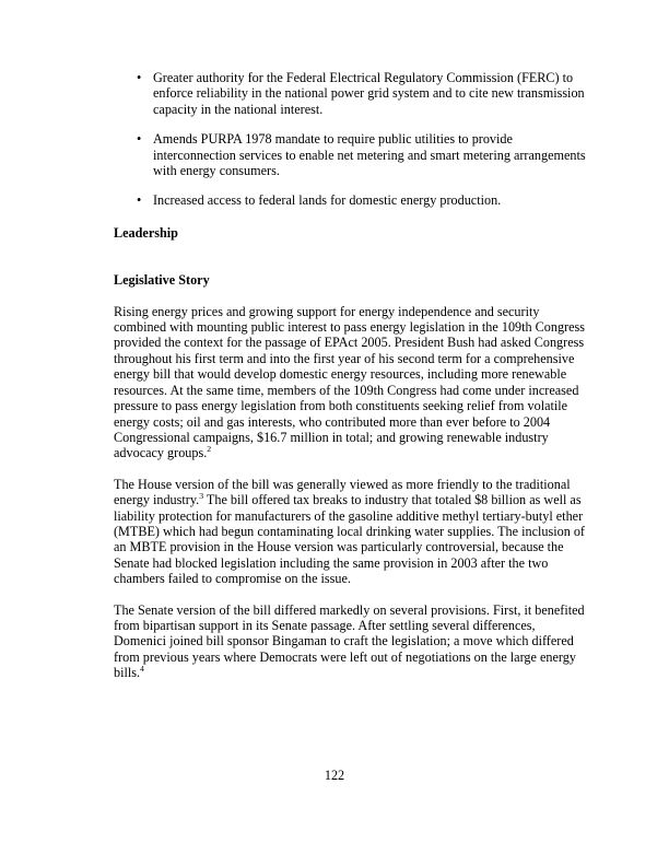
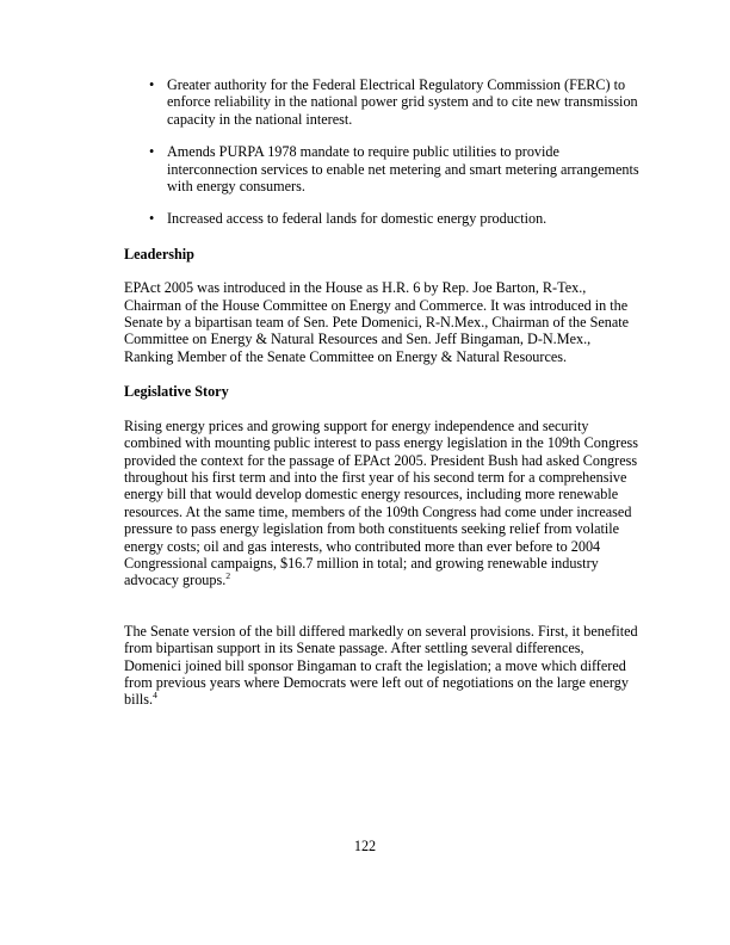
  •
  Greater authority for the Federal Electrical Regulatory Commission (FERC) to enforce reliability in the national power grid system and to cite new transmission capacity in the national interest.
  •
  Amends PURPA 1978 mandate to require public utilities to provide interconnection services to enable net metering and smart metering arrangements with energy consumers.
  •
  Increased access to federal lands for domestic energy production.
  Leadership
+ EPAct 2005 was introduced in the House as H.R. 6 by Rep. Joe Barton, R-Tex., Chairman of the House Committee on Energy and Commerce. It was introduced in the Senate by a bipartisan team of Sen. Pete Domenici, R-N.Mex., Chairman of the Senate Committee on Energy & Natural Resources and Sen. Jeff Bingaman, D-N.Mex., Ranking Member of the Senate Committee on Energy & Natural Resources.
  Legislative Story
  Rising energy prices and growing support for energy independence and security combined with mounting public interest to pass energy legislation in the 109th Congress provided the context for the passage of EPAct 2005. President Bush had asked Congress throughout his first term and into the first year of his second term for a comprehensive energy bill that would develop domestic energy resources, including more renewable resources. At the same time, members of the 109th Congress had come under increased pressure to pass energy legislation from both constituents seeking relief from volatile energy costs; oil and gas interests, who contributed more than ever before to 2004 Congressional campaigns, $16.7 million in total; and growing renewable industry advocacy groups.2
- The House version of the bill was generally viewed as more friendly to the traditional energy industry.3 The bill offered tax breaks to industry that totaled $8 billion as well as liability protection for manufacturers of the gasoline additive methyl tertiary-butyl ether (MTBE) which had begun contaminating local drinking water supplies. The inclusion of an MBTE provision in the House version was particularly controversial, because the Senate had blocked legislation including the same provision in 2003 after the two chambers failed to compromise on the issue.
  The Senate version of the bill differed markedly on several provisions. First, it benefited from bipartisan support in its Senate passage. After settling several differences, Domenici joined bill sponsor Bingaman to craft the legislation; a move which differed from previous years where Democrats were left out of negotiations on the large energy bills.4
  122
